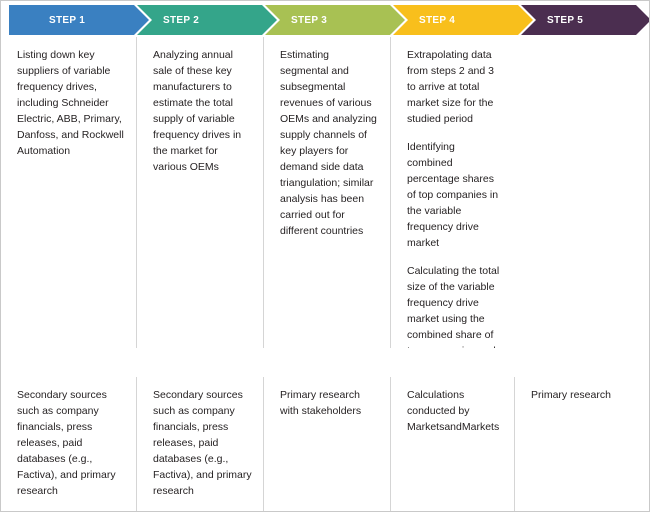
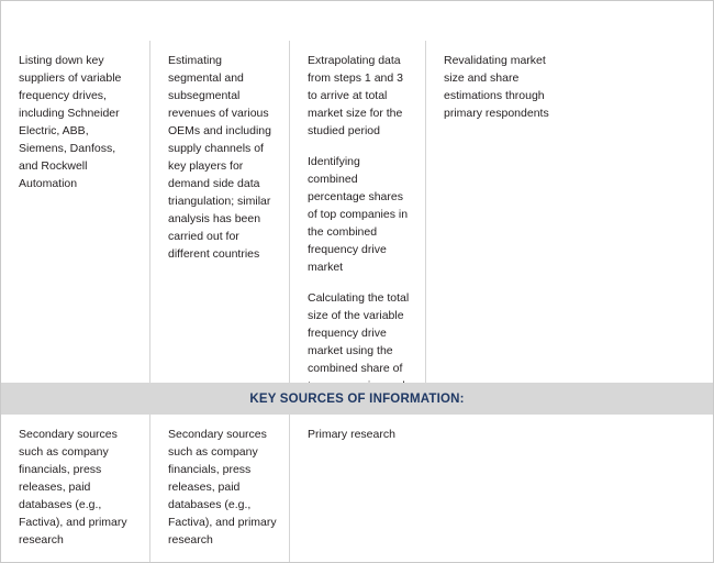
- STEP 1
- STEP 2
- STEP 3
- STEP 4
- STEP 5
- Listing down key suppliers of variable frequency drives, including Schneider Electric, ABB, Primary, Danfoss, and Rockwell Automation
+ Listing down key suppliers of variable frequency drives, including Schneider Electric, ABB, Siemens, Danfoss, and Rockwell Automation
- Analyzing annual sale of these key manufacturers to estimate the total supply of variable frequency drives in the market for various OEMs
- Estimating segmental and subsegmental revenues of various OEMs and analyzing supply channels of key players for demand side data triangulation; similar analysis has been carried out for different countries
+ Estimating segmental and subsegmental revenues of various OEMs and including supply channels of key players for demand side data triangulation; similar analysis has been carried out for different countries
- Extrapolating data from steps 2 and 3 to arrive at total market size for the studied period
+ Extrapolating data from steps 1 and 3 to arrive at total market size for the studied period
- Identifying combined percentage shares of top companies in the variable frequency drive market
+ Identifying combined percentage shares of top companies in the combined frequency drive market
  Calculating the total size of the variable frequency drive market using the combined share of
+ Revalidating market size and share estimations through primary respondents
+ KEY SOURCES OF INFORMATION:
  Secondary sources such as company financials, press releases, paid databases (e.g., Factiva), and primary research
  Secondary sources such as company financials, press releases, paid databases (e.g., Factiva), and primary research
- Primary research with stakeholders
- Calculations conducted by MarketsandMarkets
  Primary research
